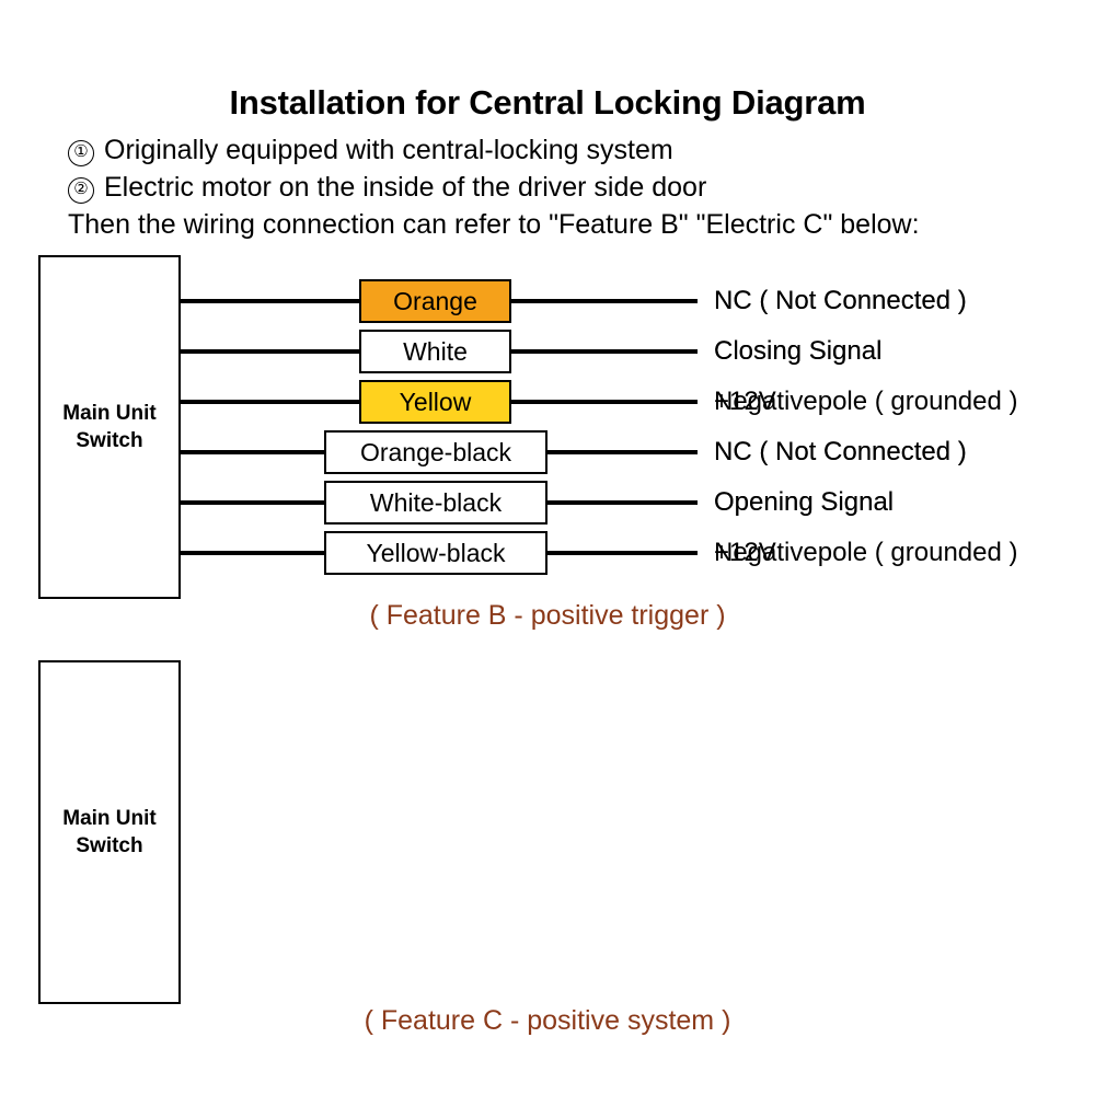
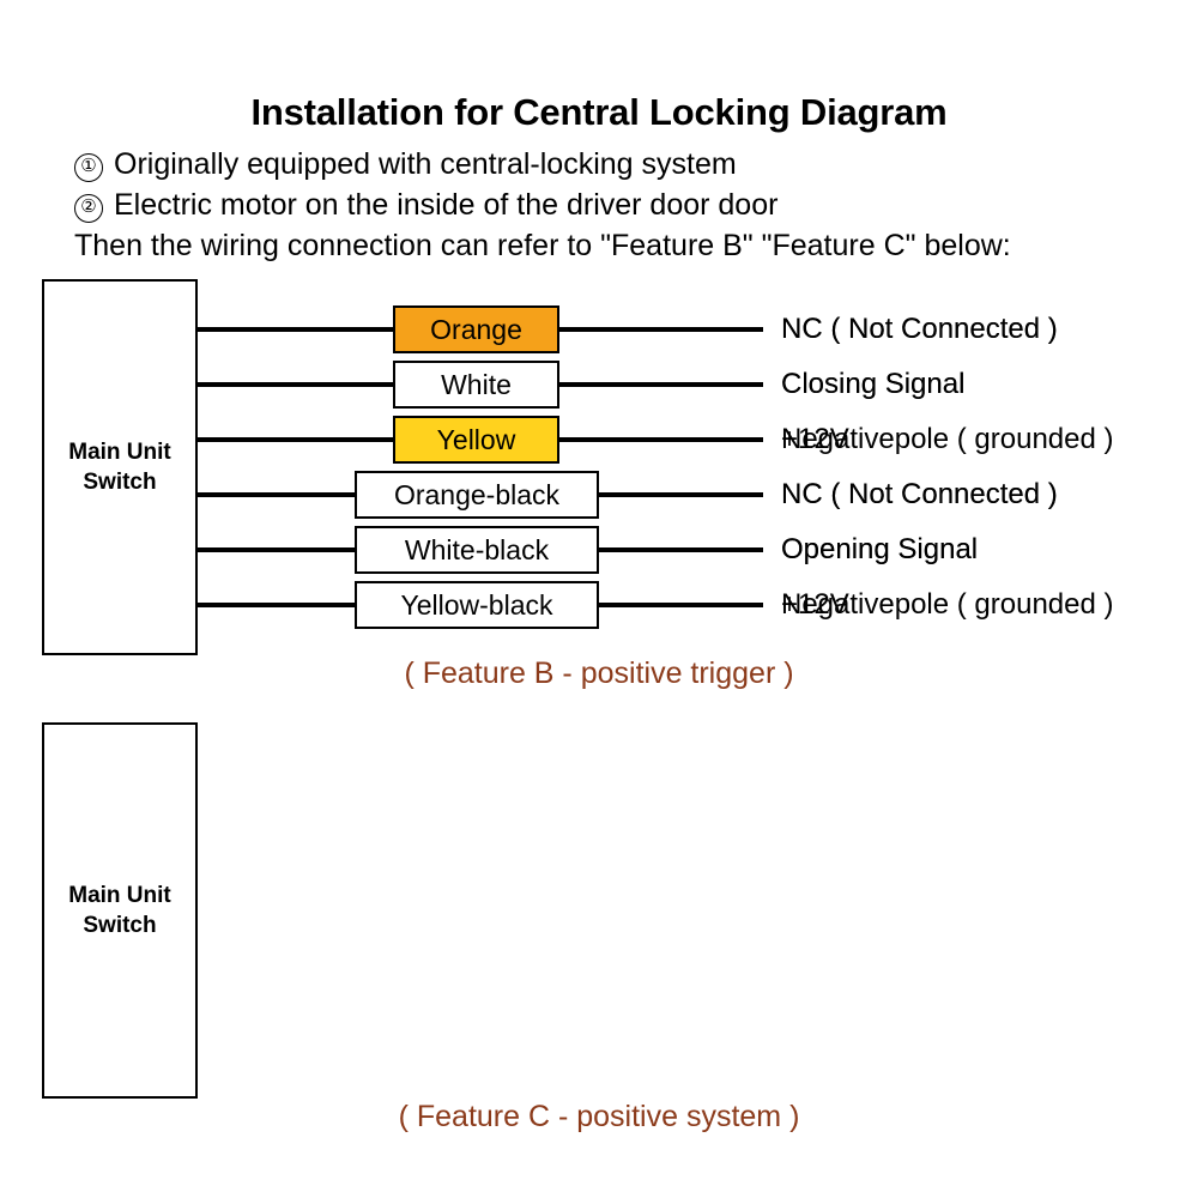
  Installation for Central Locking Diagram
  ①
  Originally equipped with central-locking system
  ②
- Electric motor on the inside of the driver side door
+ Electric motor on the inside of the driver door door
- Then the wiring connection can refer to "Feature B" "Electric C" below:
+ Then the wiring connection can refer to "Feature B" "Feature C" below:
  Main Unit
  Switch
  NC ( Not Connected )
  Closing Signal
  +12V
  NC ( Not Connected )
  Opening Signal
  +12V
  ( Feature B - positive trigger )
  Main Unit
  Switch
  Orange
  White
  Yellow
  Negativepole ( grounded )
  Orange-black
  White-black
  Yellow-black
  Negativepole ( grounded )
  ( Feature C - positive system )
